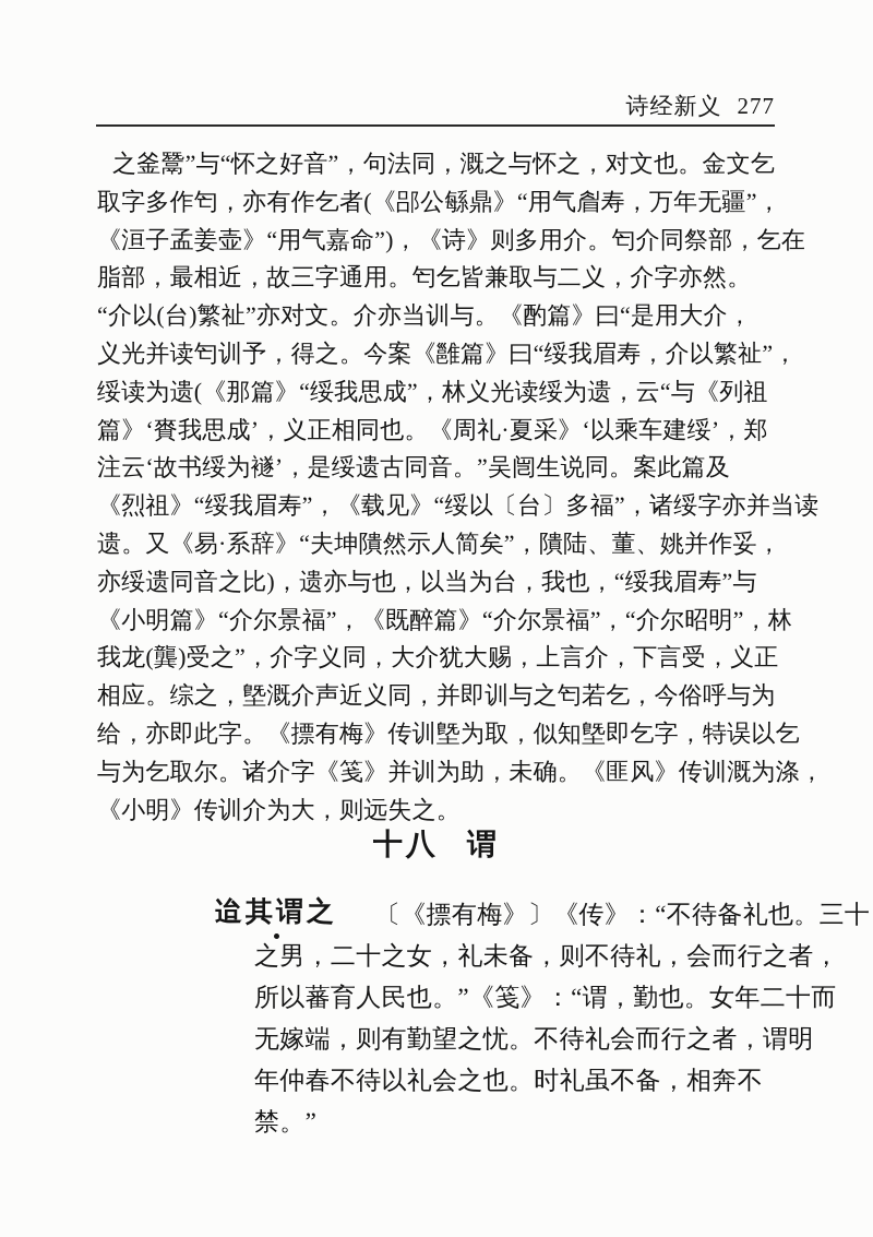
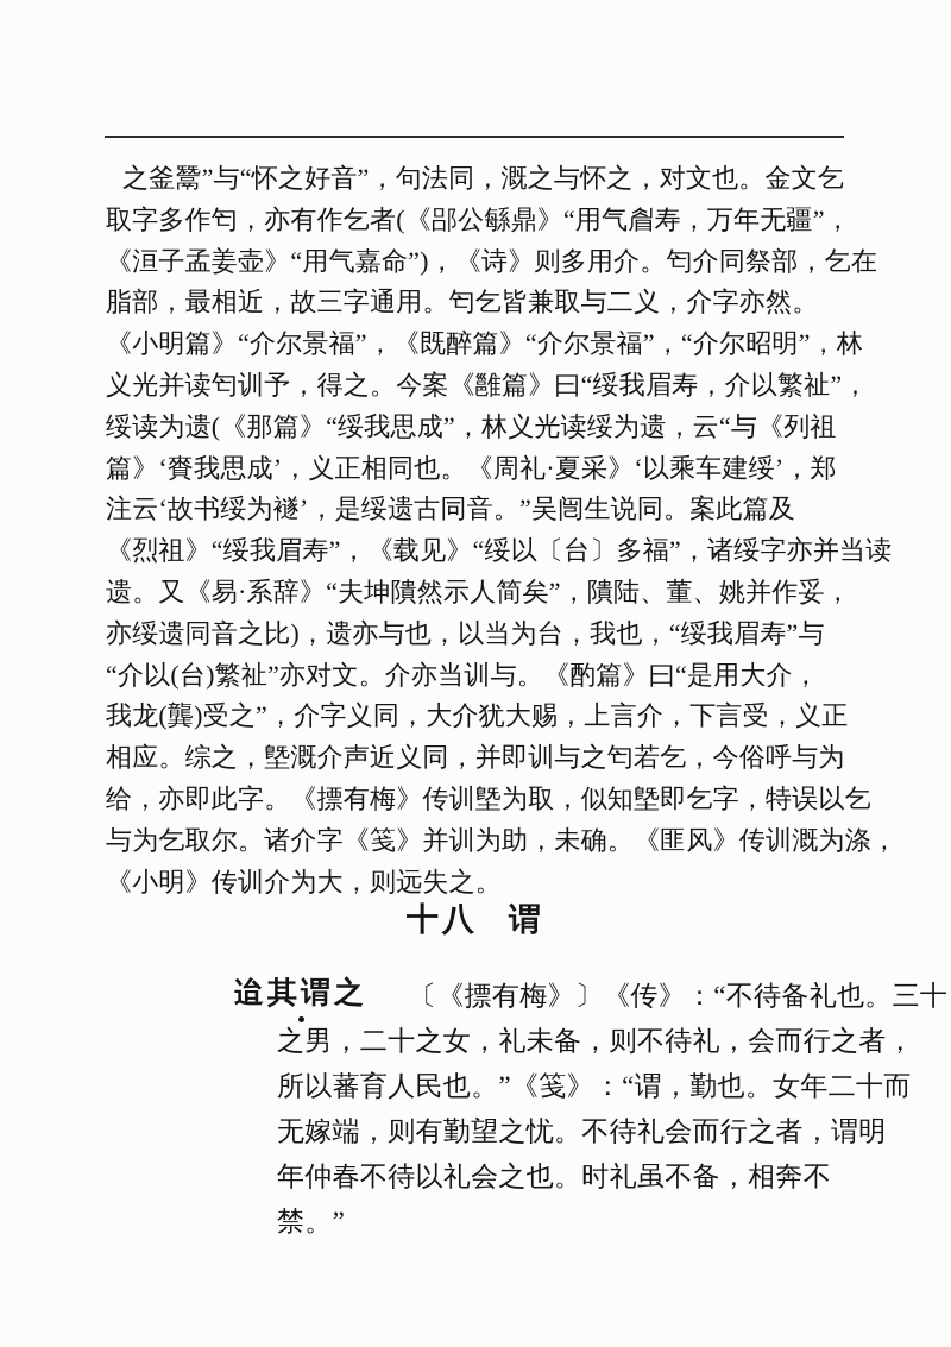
- 诗经新义 277
  之釜鬵”与“怀之好音”，句法同，溉之与怀之，对文也。金文乞
  取字多作匄，亦有作乞者(《郘公緐鼎》“用气睂寿，万年无疆”，
  《洹子孟姜壶》“用气嘉命”)，《诗》则多用介。匄介同祭部，乞在
  脂部，最相近，故三字通用。匄乞皆兼取与二义，介字亦然。
- “介以(台)繁祉”亦对文。介亦当训与。《酌篇》曰“是用大介，
+ 《小明篇》“介尔景福”，《既醉篇》“介尔景福”，“介尔昭明”，林
  义光并读匄训予，得之。今案《雝篇》曰“绥我眉寿，介以繁祉”，
  绥读为遗(《那篇》“绥我思成”，林义光读绥为遗，云“与《列祖
  篇》‘賚我思成’，义正相同也。《周礼·夏采》‘以乘车建绥’，郑
  注云‘故书绥为襚’，是绥遗古同音。”吴闿生说同。案此篇及
  《烈祖》“绥我眉寿”，《载见》“绥以〔台〕多福”，诸绥字亦并当读
  遗。又《易·系辞》“夫坤隤然示人简矣”，隤陆、董、姚并作妥，
  亦绥遗同音之比)，遗亦与也，以当为台，我也，“绥我眉寿”与
- 《小明篇》“介尔景福”，《既醉篇》“介尔景福”，“介尔昭明”，林
+ “介以(台)繁祉”亦对文。介亦当训与。《酌篇》曰“是用大介，
  我龙(龔)受之”，介字义同，大介犹大赐，上言介，下言受，义正
  相应。综之，墍溉介声近义同，并即训与之匄若乞，今俗呼与为
  给，亦即此字。《摽有梅》传训墍为取，似知墍即乞字，特误以乞
  与为乞取尔。诸介字《笺》并训为助，未确。《匪风》传训溉为涤，
  《小明》传训介为大，则远失之。
  十八 谓
  迨其谓之
  〔《摽有梅》〕《传》：“不待备礼也。三十
  之男，二十之女，礼未备，则不待礼，会而行之者，
  所以蕃育人民也。”《笺》：“谓，勤也。女年二十而
  无嫁端，则有勤望之忧。不待礼会而行之者，谓明
  年仲春不待以礼会之也。时礼虽不备，相奔不
  禁。”
